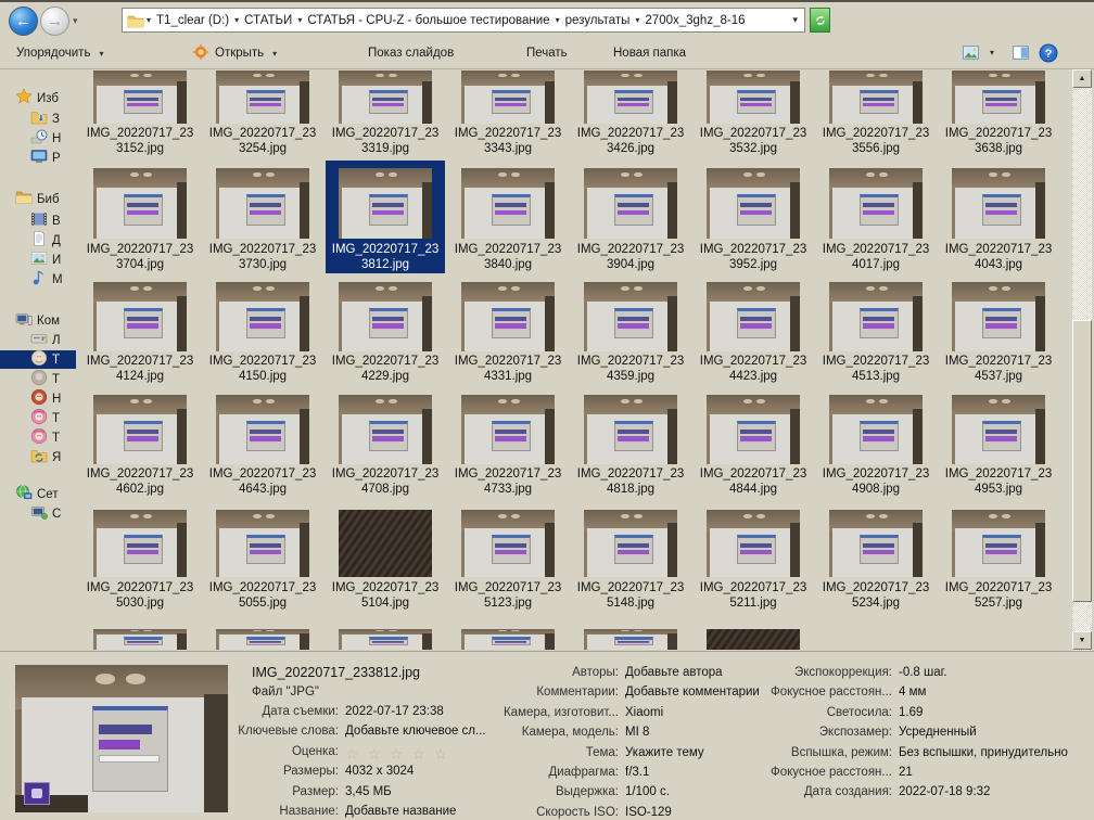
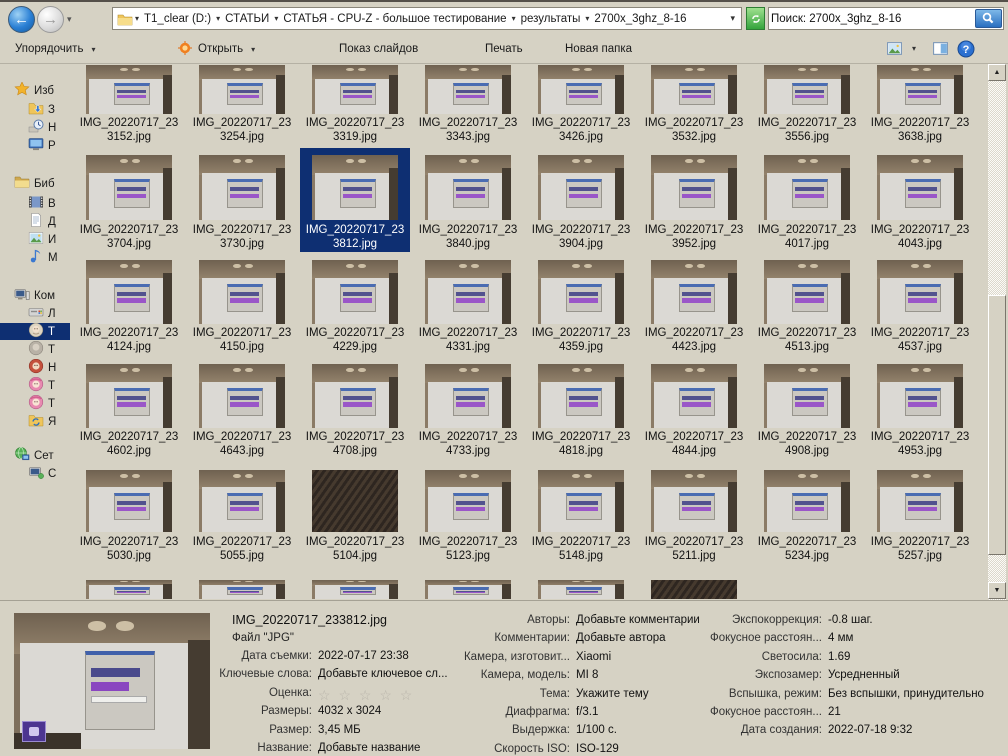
  ←
  →
  ▾
  ▾
  T1_clear (D:)
  ▾
  СТАТЬИ
  ▾
  СТАТЬЯ - CPU-Z - большое тестирование
  ▾
  результаты
  ▾
  2700x_3ghz_8-16
  ▾
+ Поиск: 2700x_3ghz_8-16
  Упорядочить
  ▾
  Открыть
  ▾
  Показ слайдов
  Печать
  Новая папка
  ▾
  ?
  Изб
  З
  Н
  Р
  Биб
  В
  Д
  И
  М
  Ком
  Л
  Т
  Т
  Н
  Т
  Т
  Я
  Сет
  С
  IMG_20220717_23
  3152.jpg
  IMG_20220717_23
  3254.jpg
  IMG_20220717_23
  3319.jpg
  IMG_20220717_23
  3343.jpg
  IMG_20220717_23
  3426.jpg
  IMG_20220717_23
  3532.jpg
  IMG_20220717_23
  3556.jpg
  IMG_20220717_23
  3638.jpg
  IMG_20220717_23
  3704.jpg
  IMG_20220717_23
  3730.jpg
  IMG_20220717_23
  3812.jpg
  IMG_20220717_23
  3840.jpg
  IMG_20220717_23
  3904.jpg
  IMG_20220717_23
  3952.jpg
  IMG_20220717_23
  4017.jpg
  IMG_20220717_23
  4043.jpg
  IMG_20220717_23
  4124.jpg
  IMG_20220717_23
  4150.jpg
  IMG_20220717_23
  4229.jpg
  IMG_20220717_23
  4331.jpg
  IMG_20220717_23
  4359.jpg
  IMG_20220717_23
  4423.jpg
  IMG_20220717_23
  4513.jpg
  IMG_20220717_23
  4537.jpg
  IMG_20220717_23
  4602.jpg
  IMG_20220717_23
  4643.jpg
  IMG_20220717_23
  4708.jpg
  IMG_20220717_23
  4733.jpg
  IMG_20220717_23
  4818.jpg
  IMG_20220717_23
  4844.jpg
  IMG_20220717_23
  4908.jpg
  IMG_20220717_23
  4953.jpg
  IMG_20220717_23
  5030.jpg
  IMG_20220717_23
  5055.jpg
  IMG_20220717_23
  5104.jpg
  IMG_20220717_23
  5123.jpg
  IMG_20220717_23
  5148.jpg
  IMG_20220717_23
  5211.jpg
  IMG_20220717_23
  5234.jpg
  IMG_20220717_23
  5257.jpg
  IMG_20220717_233812.jpg
  Файл "JPG"
  Дата съемки:
  2022-07-17 23:38
  Ключевые слова:
  Добавьте ключевое сл...
  Оценка:
  Размеры:
  4032 x 3024
  Размер:
  3,45 МБ
  Название:
  Добавьте название
  Авторы:
- Добавьте автора
+ Добавьте комментарии
  Комментарии:
- Добавьте комментарии
+ Добавьте автора
  Камера, изготовит...
  Xiaomi
  Камера, модель:
  MI 8
  Тема:
  Укажите тему
  Диафрагма:
  f/3.1
  Выдержка:
  1/100 с.
  Скорость ISO:
  ISO-129
  Экспокоррекция:
  -0.8 шаг.
  Фокусное расстоян...
  4 мм
  Светосила:
  1.69
  Экспозамер:
  Усредненный
  Вспышка, режим:
  Без вспышки, принудительно
  Фокусное расстоян...
  21
  Дата создания:
  2022-07-18 9:32
